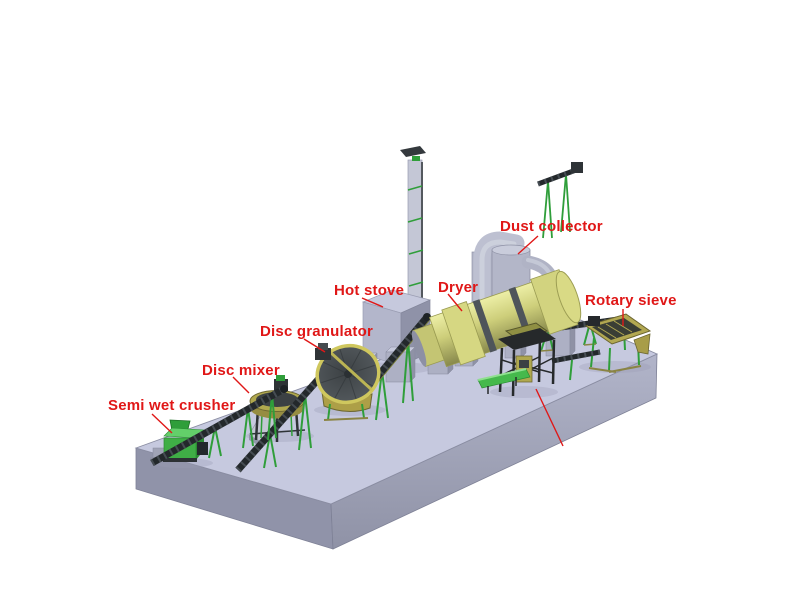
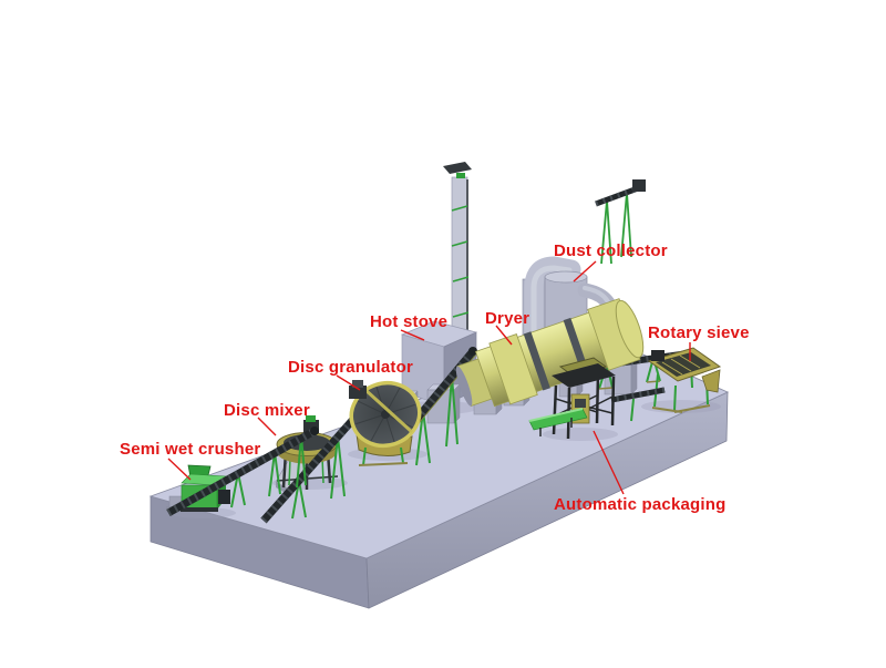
  Semi wet crusher
  Disc mixer
  Disc granulator
  Hot stove
  Dryer
  Dust collector
  Rotary sieve
+ Automatic packaging
